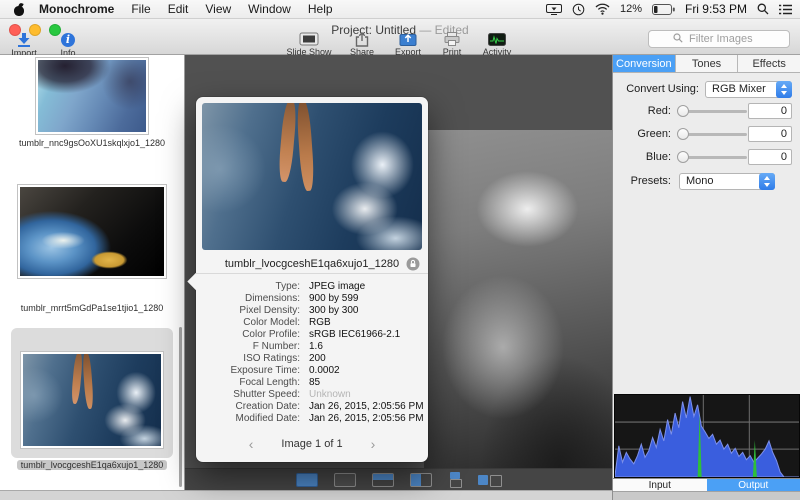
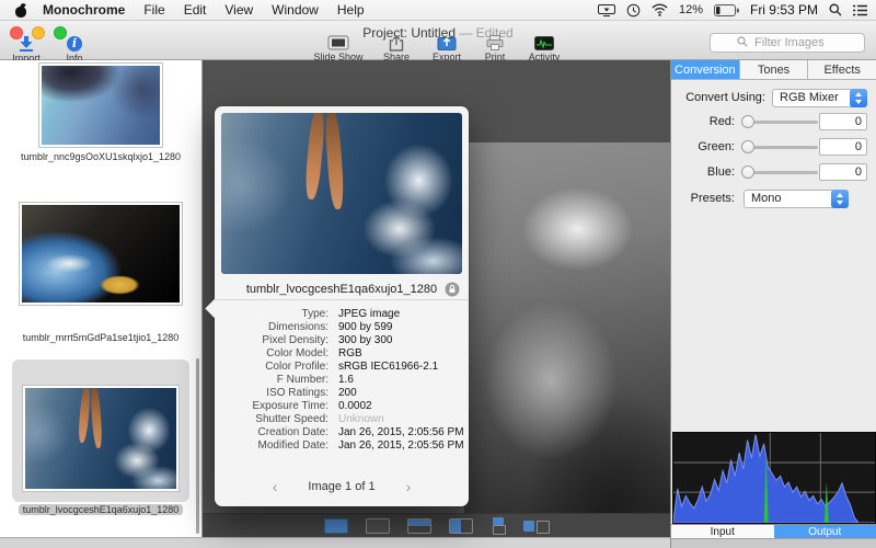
  Monochrome
  File
  Edit
  View
  Window
  Help
  12%
  Fri 9:53 PM
  Project: Untitled — Edited
  Import
  i
  Info
  Slide Show
  Share
  Export
  Print
  Activity
  Filter Images
  tumblr_nnc9gsOoXU1skqlxjo1_1280
  tumblr_mrrt5mGdPa1se1tjio1_1280
  tumblr_lvocgceshE1qa6xujo1_1280
  tumblr_lvocgceshE1qa6xujo1_1280
  Type:
  JPEG image
  Dimensions:
  900 by 599
  Pixel Density:
  300 by 300
  Color Model:
  RGB
  Color Profile:
  sRGB IEC61966-2.1
  F Number:
  1.6
  ISO Ratings:
  200
  Exposure Time:
  0.0002
- Focal Length:
- 85
  Shutter Speed:
  Unknown
  Creation Date:
  Jan 26, 2015, 2:05:56 PM
  Modified Date:
  Jan 26, 2015, 2:05:56 PM
  ‹
  Image 1 of 1
  ›
  Conversion
  Tones
  Effects
  Convert Using:
  RGB Mixer
  Red:
  0
  Green:
  0
  Blue:
  0
  Presets:
  Mono
  Input
  Output
